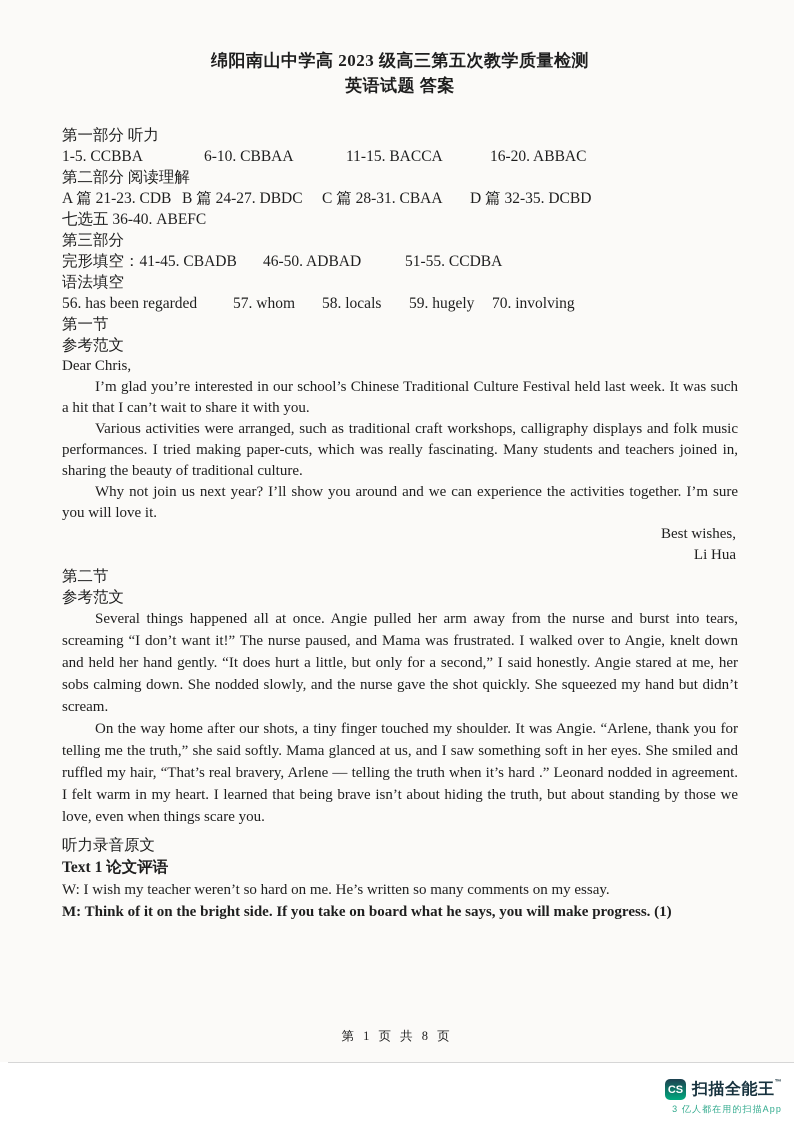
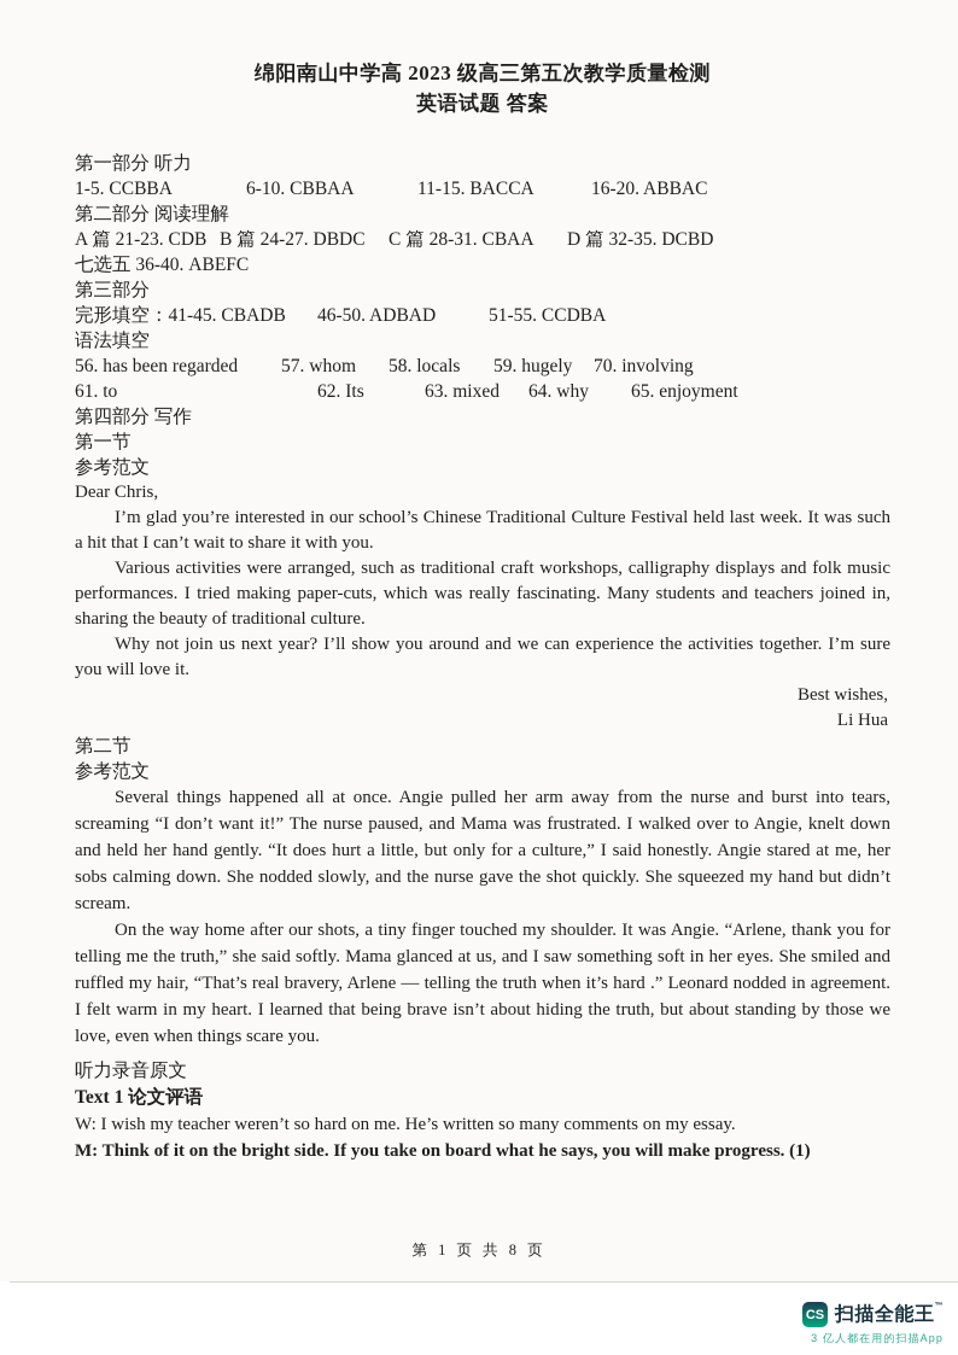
  绵阳南山中学高 2023 级高三第五次教学质量检测
  英语试题 答案
  第一部分 听力
  1-5. CCBBA
  6-10. CBBAA
  11-15. BACCA
  16-20. ABBAC
  第二部分 阅读理解
  A 篇 21-23. CDB
  B 篇 24-27. DBDC
  C 篇 28-31. CBAA
  D 篇 32-35. DCBD
  七选五 36-40. ABEFC
  第三部分
  完形填空：41-45. CBADB
  46-50. ADBAD
  51-55. CCDBA
  语法填空
  56. has been regarded
  57. whom
  58. locals
  59. hugely
  70. involving
+ 61. to
+ 62. Its
+ 63. mixed
+ 64. why
+ 65. enjoyment
+ 第四部分 写作
  第一节
  参考范文
  Dear Chris,
  I’m glad you’re interested in our school’s Chinese Traditional Culture Festival held last week. It was such a hit that I can’t wait to share it with you.
  Various activities were arranged, such as traditional craft workshops, calligraphy displays and folk music performances. I tried making paper-cuts, which was really fascinating. Many students and teachers joined in, sharing the beauty of traditional culture.
  Why not join us next year? I’ll show you around and we can experience the activities together. I’m sure you will love it.
  Best wishes,
  Li Hua
  第二节
  参考范文
- Several things happened all at once. Angie pulled her arm away from the nurse and burst into tears, screaming “I don’t want it!” The nurse paused, and Mama was frustrated. I walked over to Angie, knelt down and held her hand gently. “It does hurt a little, but only for a second,” I said honestly. Angie stared at me, her sobs calming down. She nodded slowly, and the nurse gave the shot quickly. She squeezed my hand but didn’t scream.
+ Several things happened all at once. Angie pulled her arm away from the nurse and burst into tears, screaming “I don’t want it!” The nurse paused, and Mama was frustrated. I walked over to Angie, knelt down and held her hand gently. “It does hurt a little, but only for a culture,” I said honestly. Angie stared at me, her sobs calming down. She nodded slowly, and the nurse gave the shot quickly. She squeezed my hand but didn’t scream.
  On the way home after our shots, a tiny finger touched my shoulder. It was Angie. “Arlene, thank you for telling me the truth,” she said softly. Mama glanced at us, and I saw something soft in her eyes. She smiled and ruffled my hair, “That’s real bravery, Arlene — telling the truth when it’s hard .” Leonard nodded in agreement. I felt warm in my heart. I learned that being brave isn’t about hiding the truth, but about standing by those we love, even when things scare you.
  听力录音原文
  Text 1 论文评语
  W: I wish my teacher weren’t so hard on me. He’s written so many comments on my essay.
  M: Think of it on the bright side. If you take on board what he says, you will make progress. (1)
  第 1 页 共 8 页
  CS
  扫描全能王
  3 亿人都在用的扫描App
